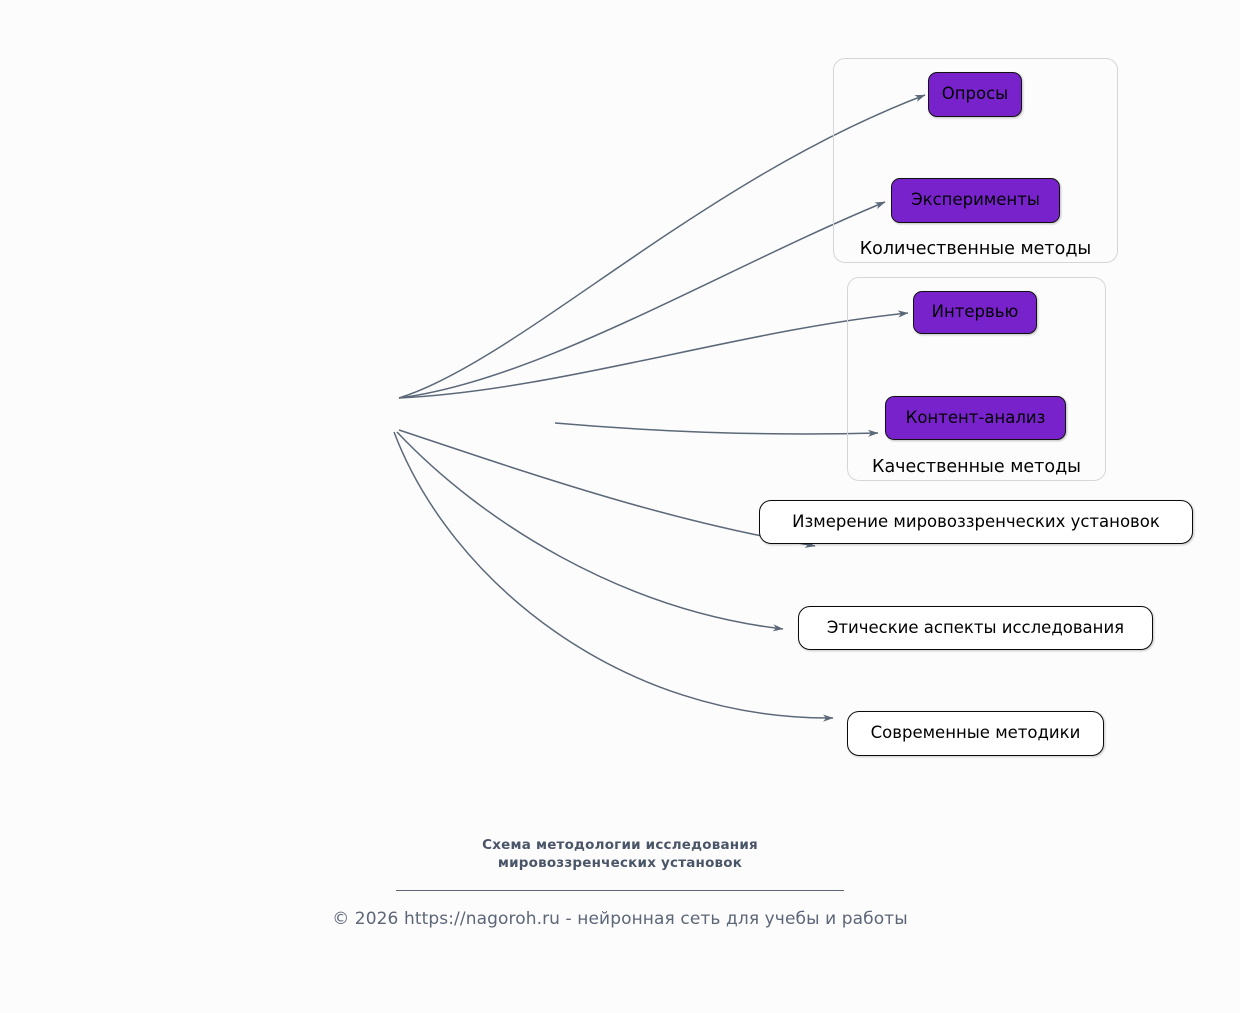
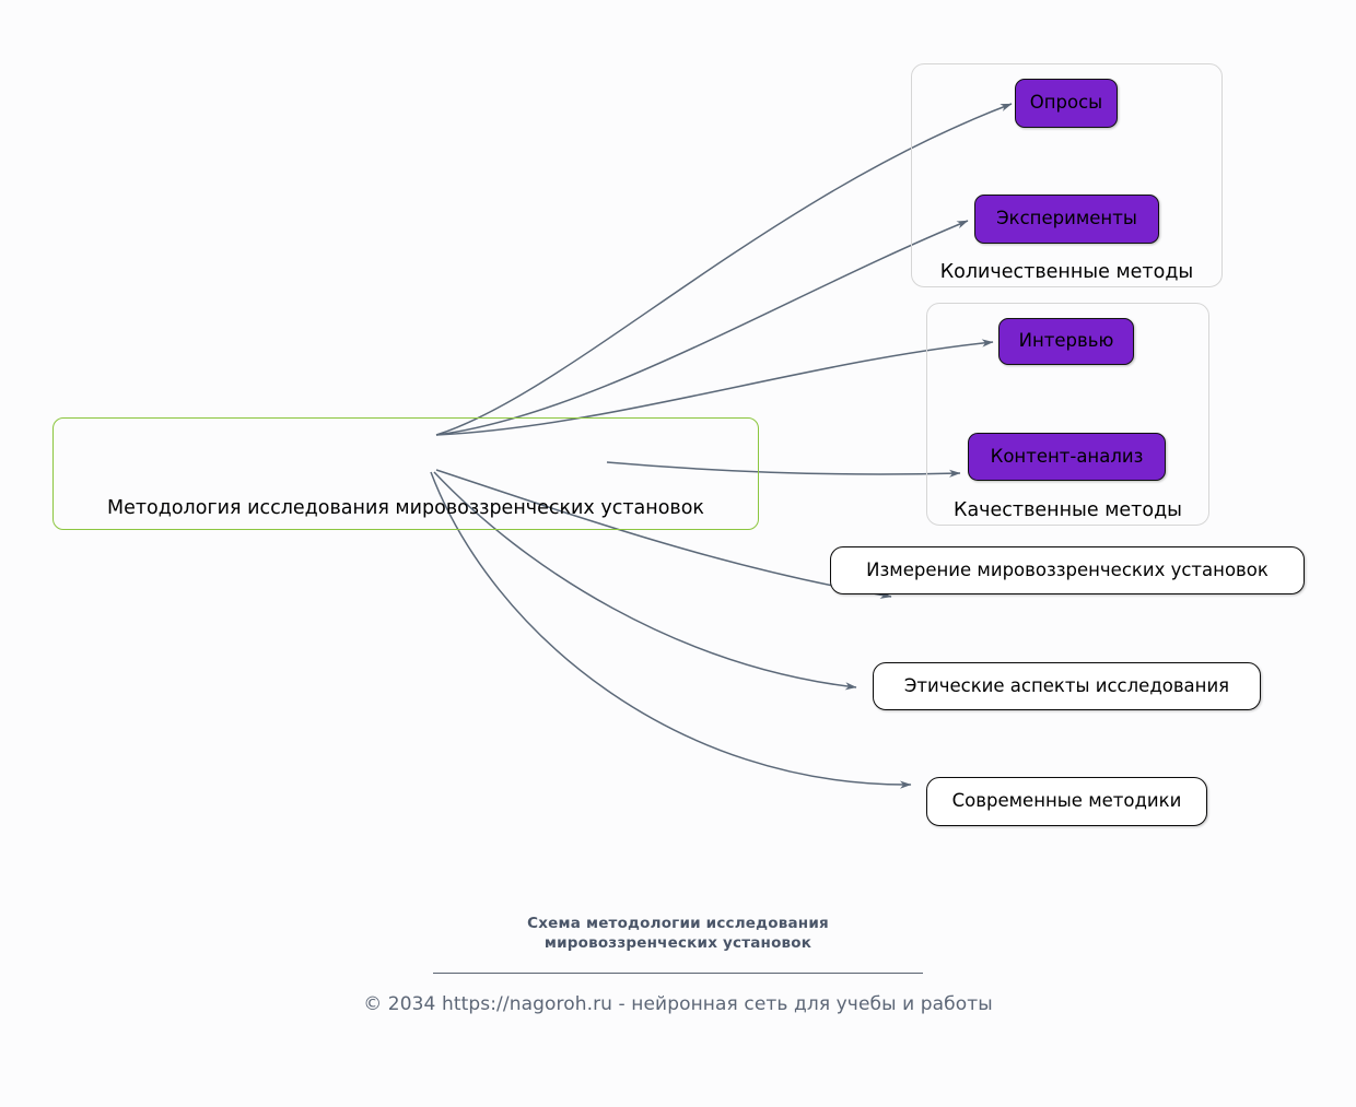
  Количественные методы
  Опросы
  Эксперименты
  Качественные методы
  Интервью
  Контент-анализ
+ Методология исследования мировоззренческих установок
  Измерение мировоззренческих установок
  Этические аспекты исследования
  Современные методики
  Схема методологии исследования
  мировоззренческих установок
- © 2026 https://nagoroh.ru - нейронная сеть для учебы и работы
+ © 2034 https://nagoroh.ru - нейронная сеть для учебы и работы
